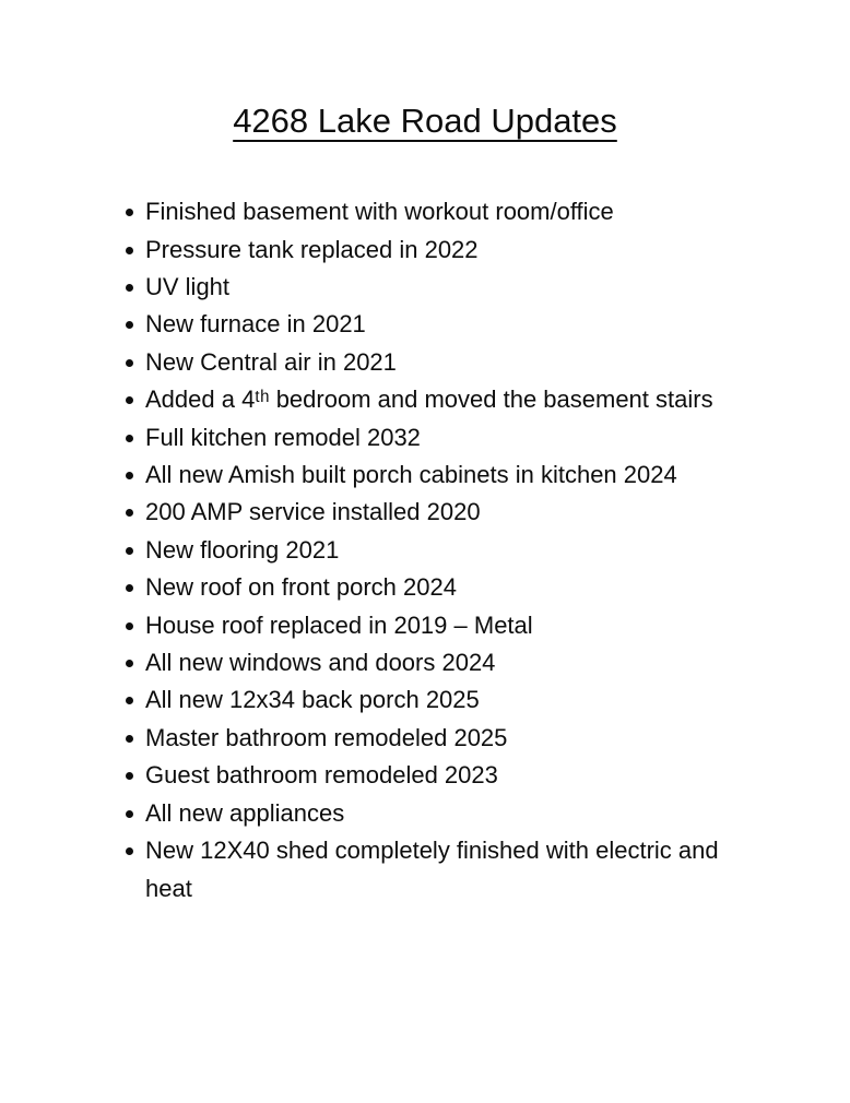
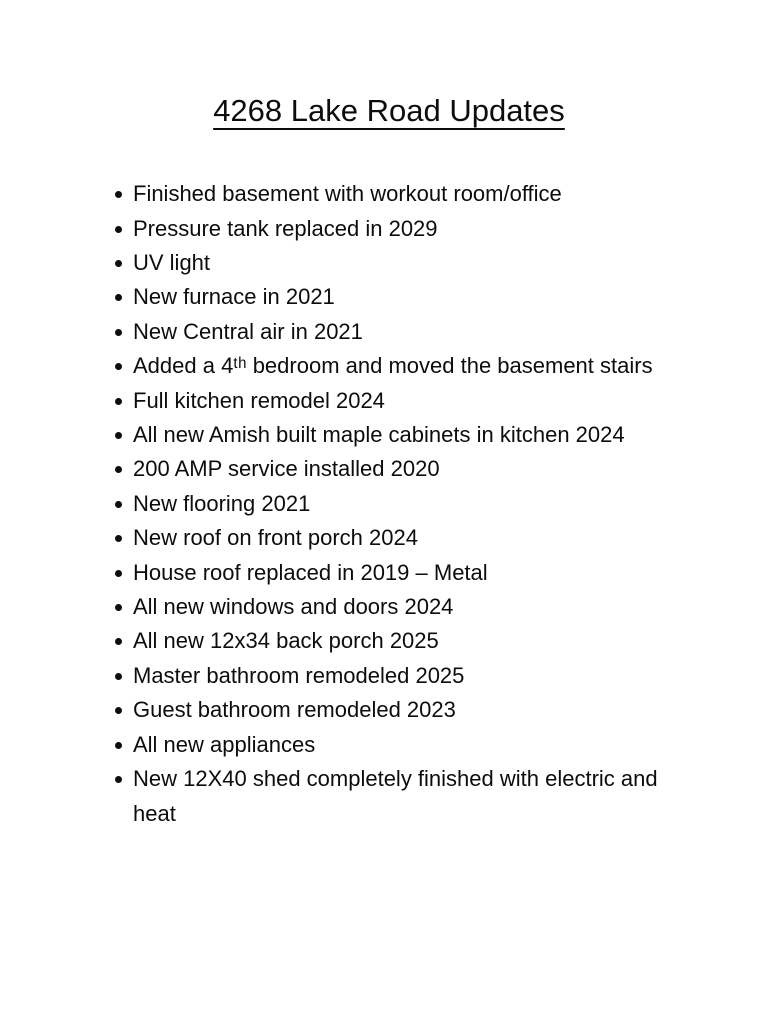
  4268 Lake Road Updates
  Finished basement with workout room/office
- Pressure tank replaced in 2022
+ Pressure tank replaced in 2029
  UV light
  New furnace in 2021
  New Central air in 2021
  Added a 4ᵗʰ bedroom and moved the basement stairs
- Full kitchen remodel 2032
+ Full kitchen remodel 2024
- All new Amish built porch cabinets in kitchen 2024
+ All new Amish built maple cabinets in kitchen 2024
  200 AMP service installed 2020
  New flooring 2021
  New roof on front porch 2024
  House roof replaced in 2019 – Metal
  All new windows and doors 2024
  All new 12x34 back porch 2025
  Master bathroom remodeled 2025
  Guest bathroom remodeled 2023
  All new appliances
  New 12X40 shed completely finished with electric and
  heat
